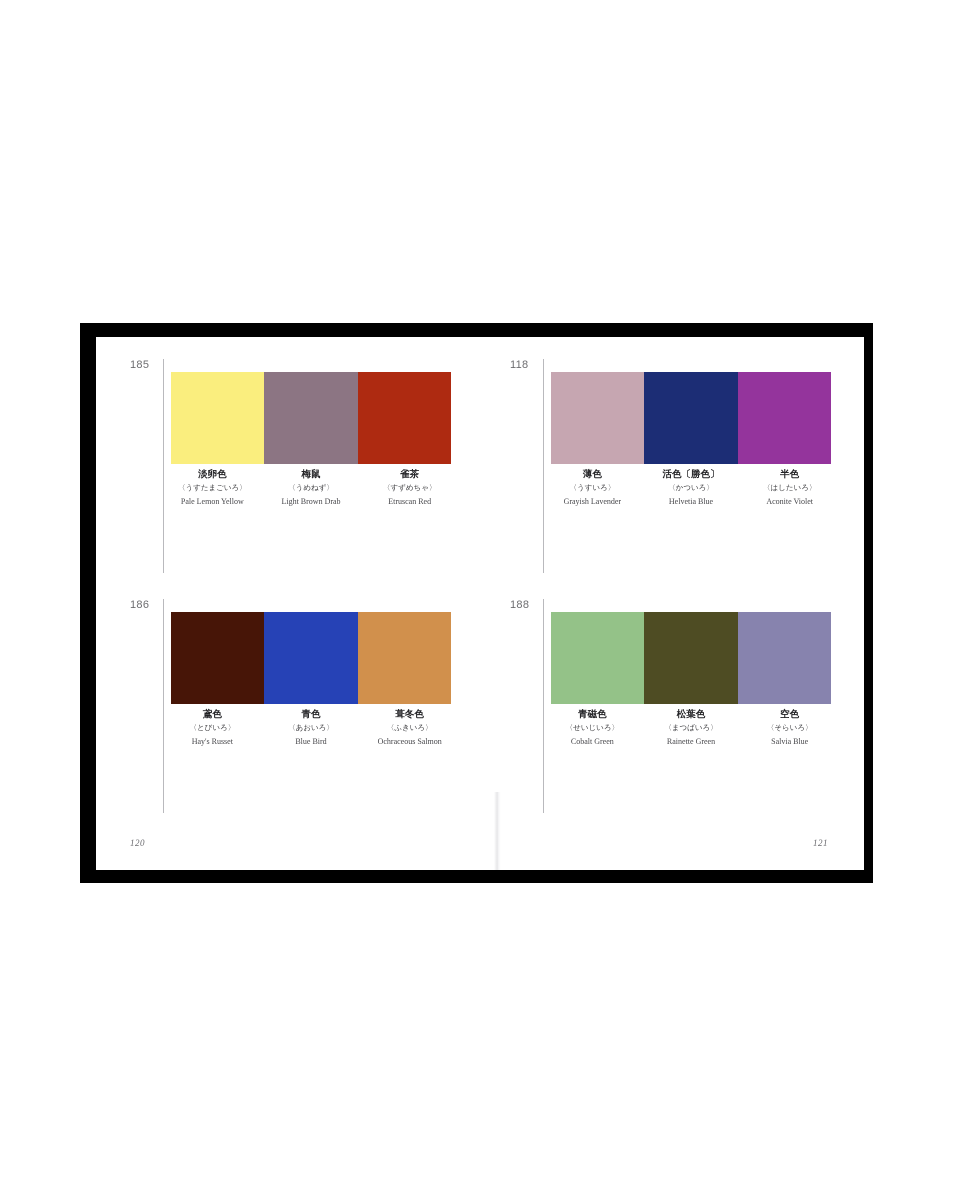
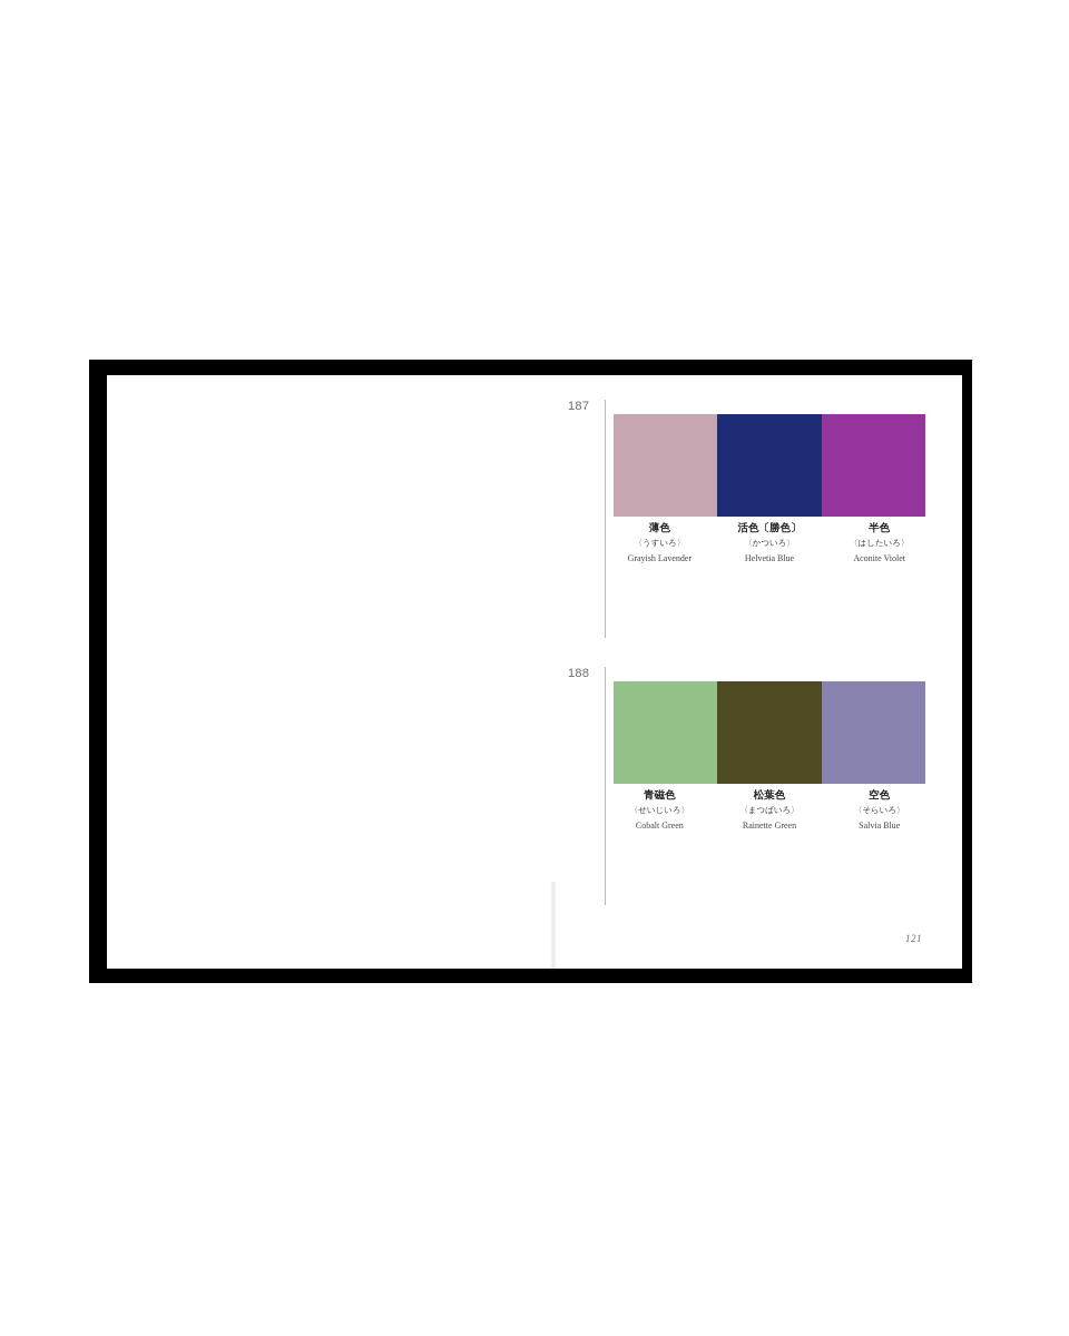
- 185
- 淡卵色
- 〈うすたまごいろ〉
- Pale Lemon Yellow
- 梅鼠
- 〈うめねず〉
- Light Brown Drab
- 雀茶
- 〈すずめちゃ〉
- Etruscan Red
- 186
- 鳶色
- 〈とびいろ〉
- Hay's Russet
- 青色
- 〈あおいろ〉
- Blue Bird
- 葺冬色
- 〈ふきいろ〉
- Ochraceous Salmon
- 120
- 118
+ 187
  薄色
  〈うすいろ〉
  Grayish Lavender
  活色〔勝色〕
  〈かついろ〉
  Helvetia Blue
  半色
  〈はしたいろ〉
  Aconite Violet
  188
  青磁色
  〈せいじいろ〉
  Cobalt Green
  松葉色
  〈まつばいろ〉
  Rainette Green
  空色
  〈そらいろ〉
  Salvia Blue
  121
